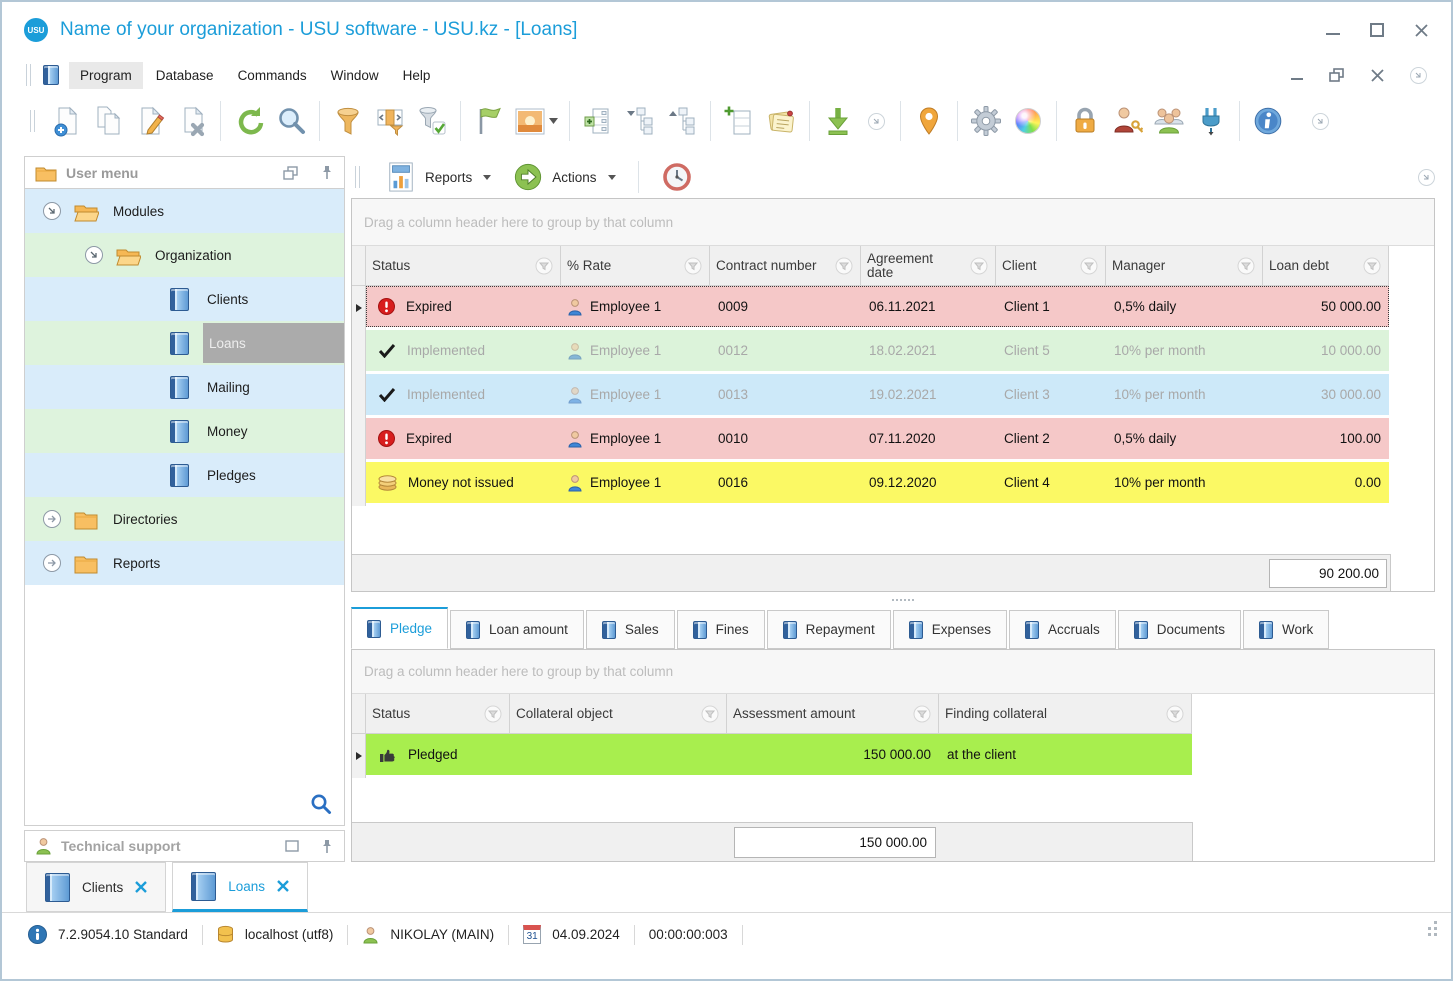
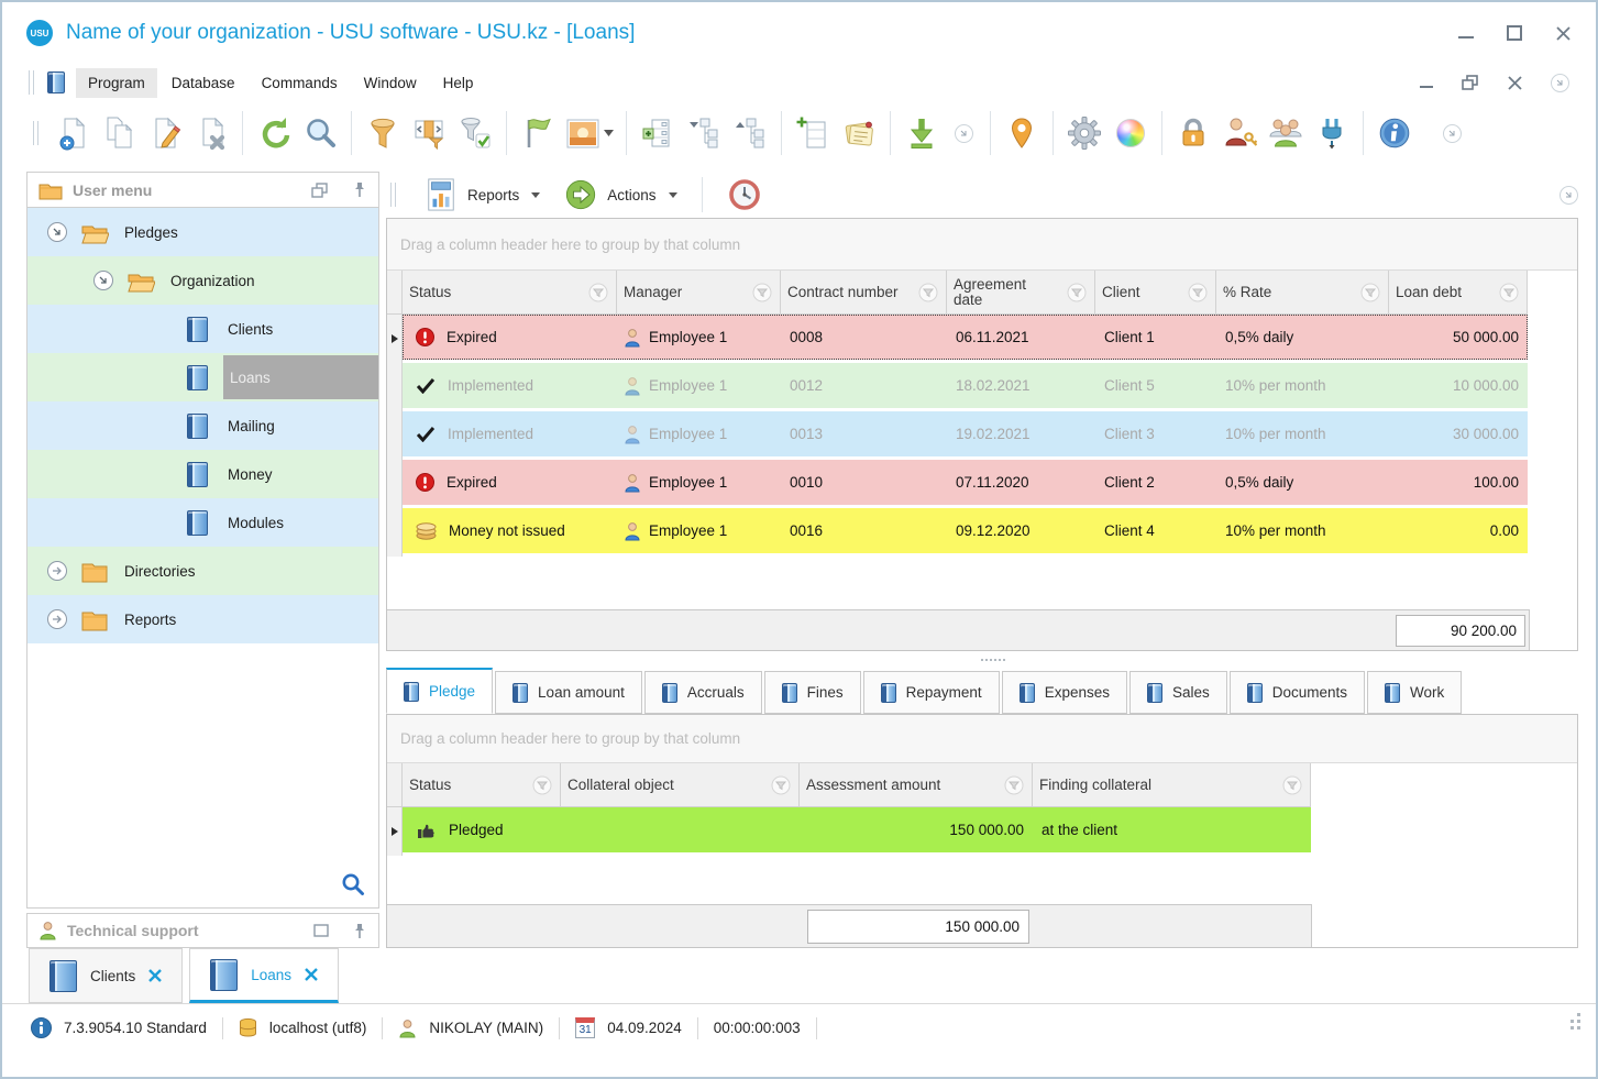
  USU
  Name of your organization - USU software - USU.kz - [Loans]
  Program
  Database
  Commands
  Window
  Help
  User menu
- Modules
+ Pledges
  Organization
  Clients
  Loans
  Mailing
  Money
- Pledges
+ Modules
  Directories
  Reports
  Technical support
  Reports
  Actions
  Drag a column header here to group by that column
  Status
- % Rate
+ Manager
  Contract number
  Agreement date
  Client
- Manager
+ % Rate
  Loan debt
  Expired
  Employee 1
- 0009
+ 0008
  06.11.2021
  Client 1
  0,5% daily
  50 000.00
  Implemented
  Employee 1
  0012
  18.02.2021
  Client 5
  10% per month
  10 000.00
  Implemented
  Employee 1
  0013
  19.02.2021
  Client 3
  10% per month
  30 000.00
  Expired
  Employee 1
  0010
  07.11.2020
  Client 2
  0,5% daily
  100.00
  Money not issued
  Employee 1
  0016
  09.12.2020
  Client 4
  10% per month
  0.00
  90 200.00
  Pledge
  Loan amount
- Sales
+ Accruals
  Fines
  Repayment
  Expenses
- Accruals
+ Sales
  Documents
  Work
  Drag a column header here to group by that column
  Status
  Collateral object
  Assessment amount
  Finding collateral
  Pledged
  150 000.00
  at the client
  150 000.00
  Clients
  Loans
- 7.2.9054.10 Standard
+ 7.3.9054.10 Standard
  localhost (utf8)
  NIKOLAY (MAIN)
  31
  04.09.2024
  00:00:00:003
